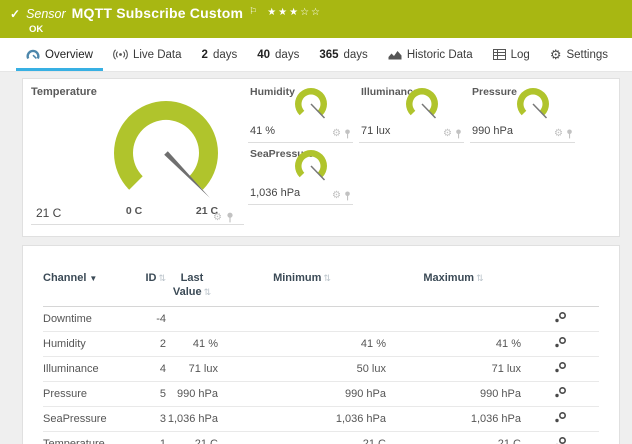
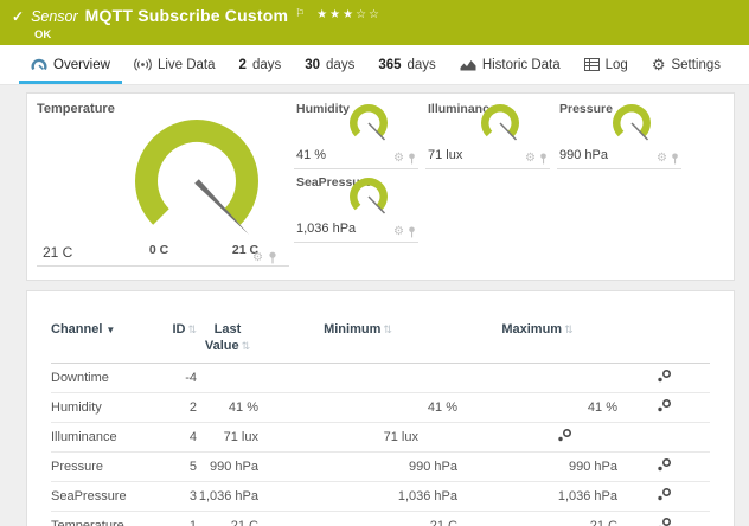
  ✓
  Sensor
  MQTT Subscribe Custom
  ⚐
  ★★★☆☆
  OK
  Overview
  Live Data
  2
  days
- 40
+ 30
  days
  365
  days
  Historic Data
  Log
  ⚙
  Settings
  Temperature
  0 C
  21 C
  21 C
  ⚙
  Humidity
  41 %
  ⚙
  Illuminanc
  71 lux
  ⚙
  Pressure
  990 hPa
  ⚙
  SeaPress
  1,036 hPa
  ⚙
  Channel ▼
  ID ⇅
  Last
  Value ⇅
  Minimum ⇅
  Maximum ⇅
  Downtime
  -4
  Humidity
  2
  41 %
  41 %
  41 %
  Illuminance
  4
  71 lux
- 50 lux
  71 lux
  Pressure
  5
  990 hPa
  990 hPa
  990 hPa
  SeaPressure
  3
  1,036 hPa
  1,036 hPa
  1,036 hPa
